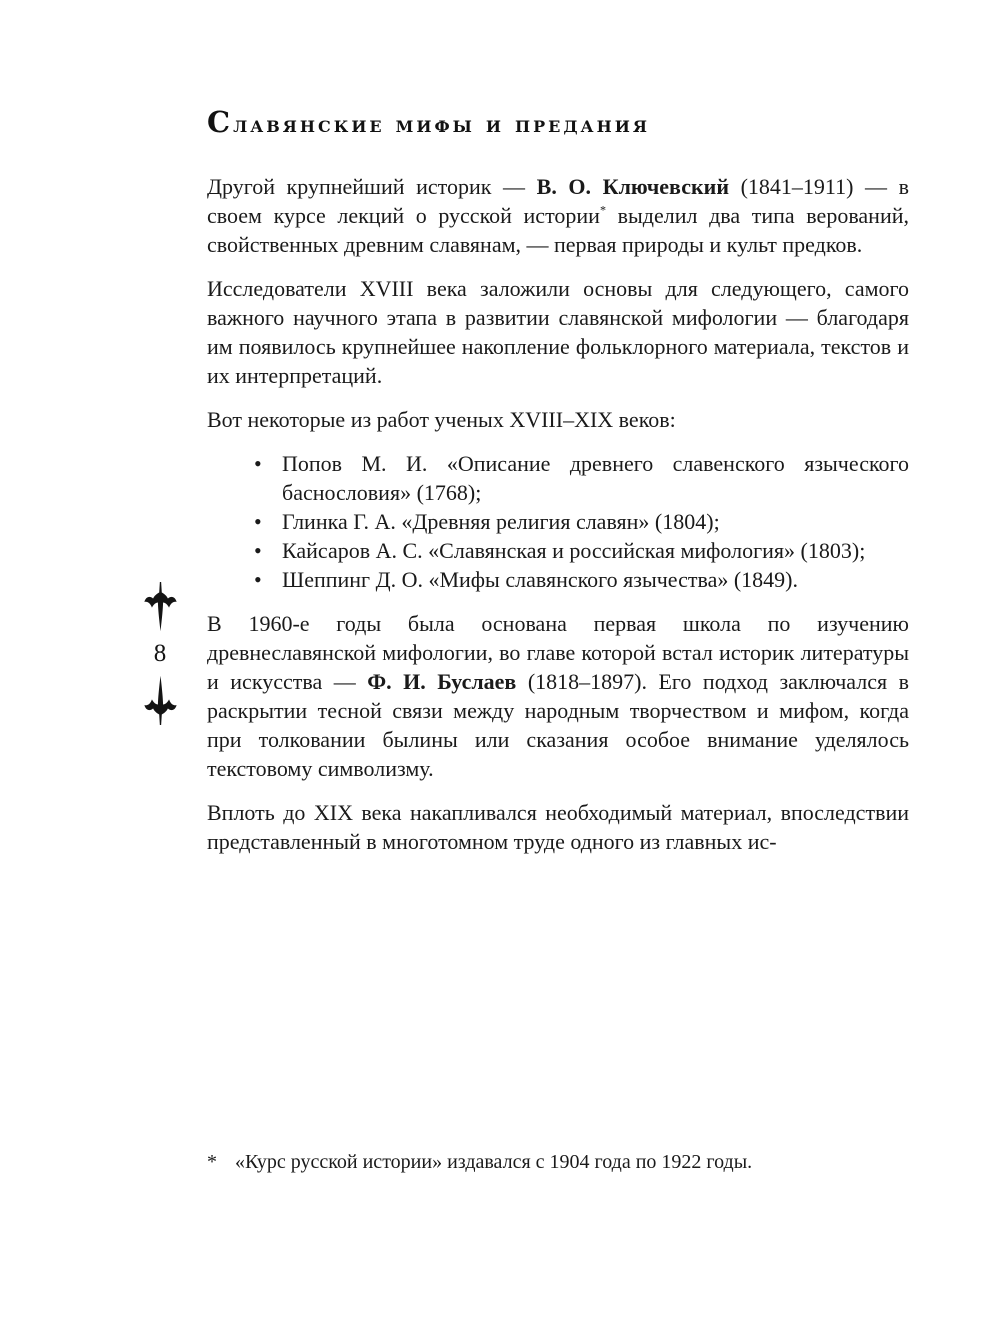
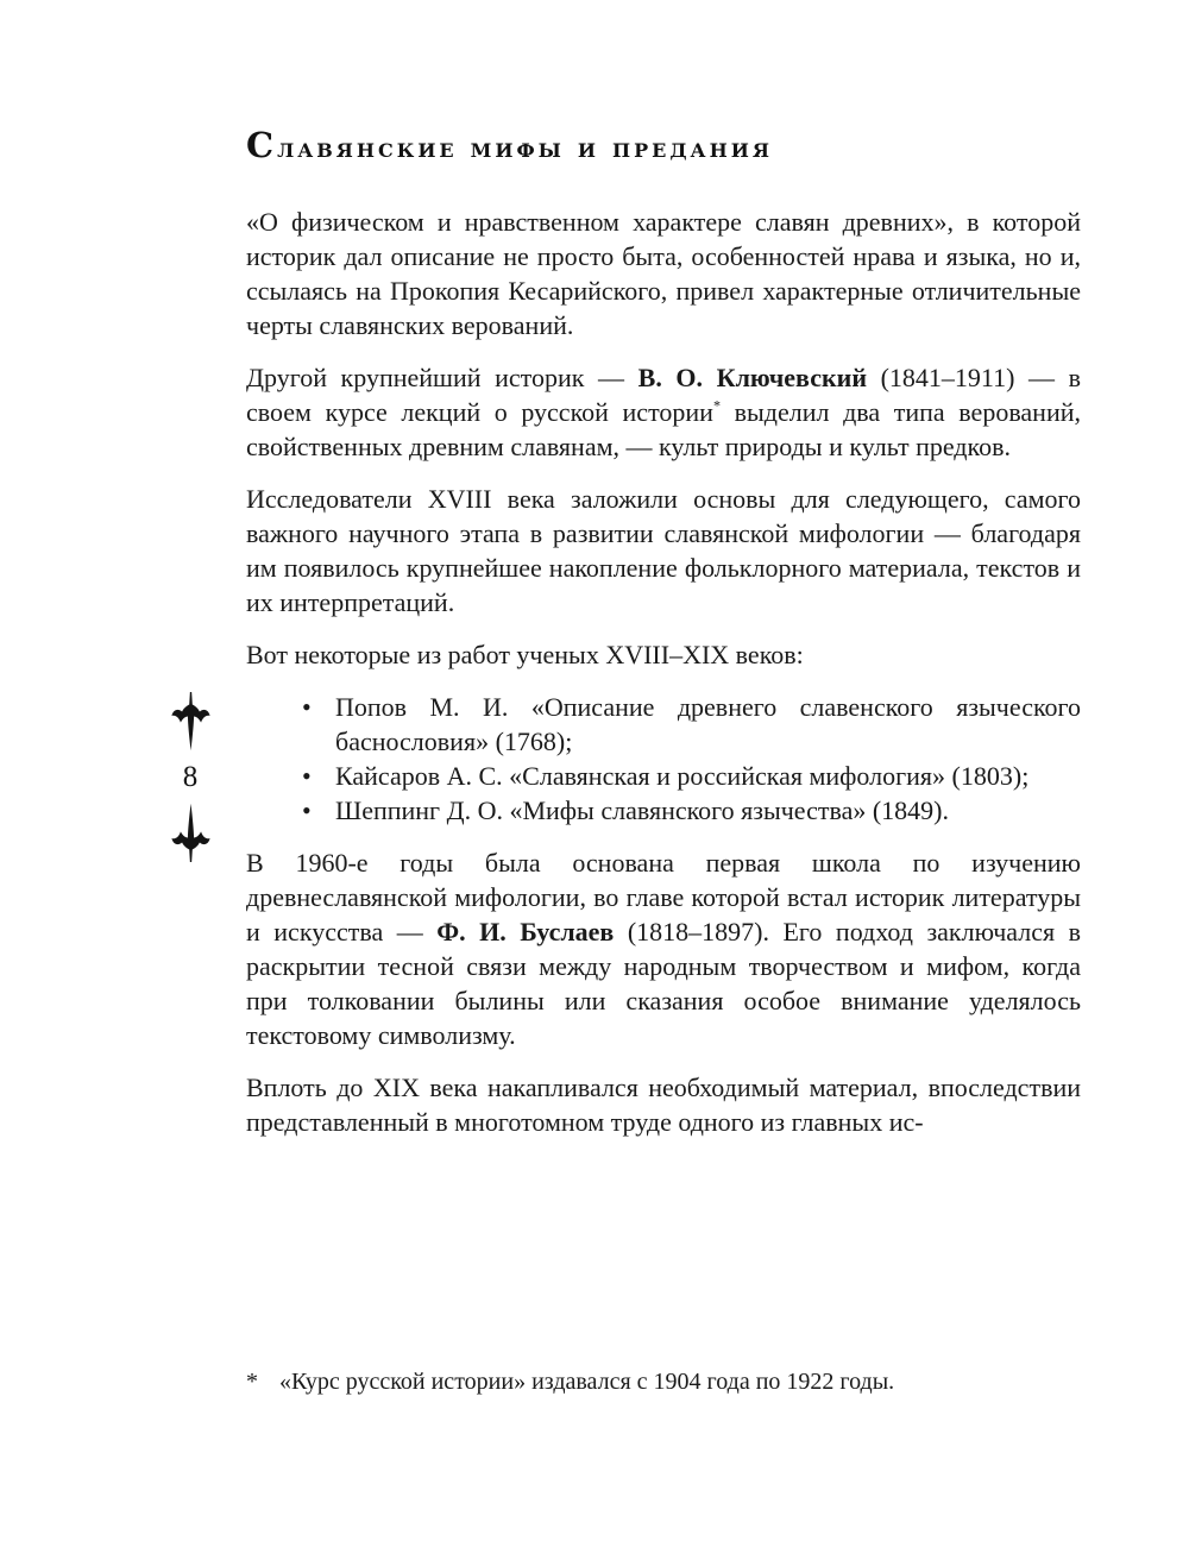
  8
  Славянские мифы и предания
+ «О физическом и нравственном характере славян древних», в которой историк дал описание не просто быта, особенностей нрава и языка, но и, ссылаясь на Прокопия Кесарийского, привел характерные отличительные черты славянских верований.
- Другой крупнейший историк — В. О. Ключевский (1841–1911) — в своем курсе лекций о русской истории* выделил два типа верований, свойственных древним славянам, — первая природы и культ предков.
+ Другой крупнейший историк — В. О. Ключевский (1841–1911) — в своем курсе лекций о русской истории* выделил два типа верований, свойственных древним славянам, — культ природы и культ предков.
  Исследователи XVIII века заложили основы для следующего, самого важного научного этапа в развитии славянской мифологии — благодаря им появилось крупнейшее накопление фольклорного материала, текстов и их интерпретаций.
  Вот некоторые из работ ученых XVIII–XIX веков:
  Попов М. И. «Описание древнего славенского языческого баснословия» (1768);
- Глинка Г. А. «Древняя религия славян» (1804);
  Кайсаров А. С. «Славянская и российская мифология» (1803);
  Шеппинг Д. О. «Мифы славянского язычества» (1849).
  В 1960-е годы была основана первая школа по изучению древнеславянской мифологии, во главе которой встал историк литературы и искусства — Ф. И. Буслаев (1818–1897). Его подход заключался в раскрытии тесной связи между народным творчеством и мифом, когда при толковании былины или сказания особое внимание уделялось текстовому символизму.
  Вплоть до XIX века накапливался необходимый материал, впоследствии представленный в многотомном труде одного из главных ис-
  * «Курс русской истории» издавался с 1904 года по 1922 годы.
